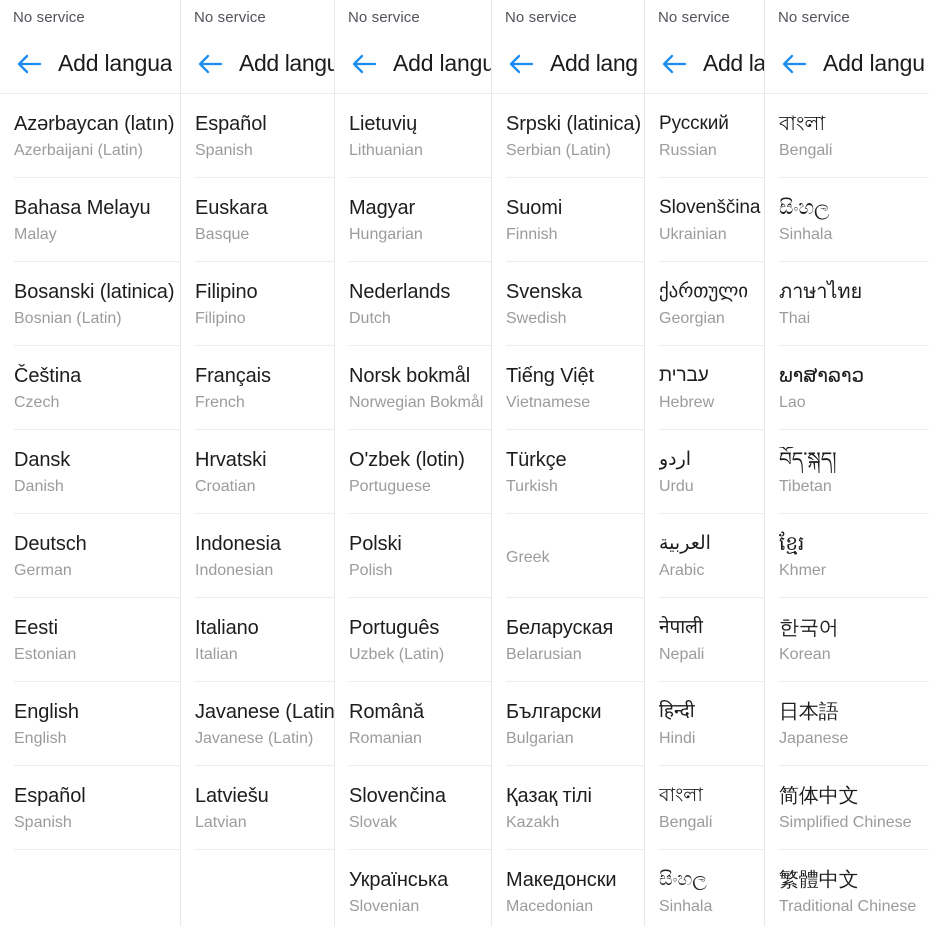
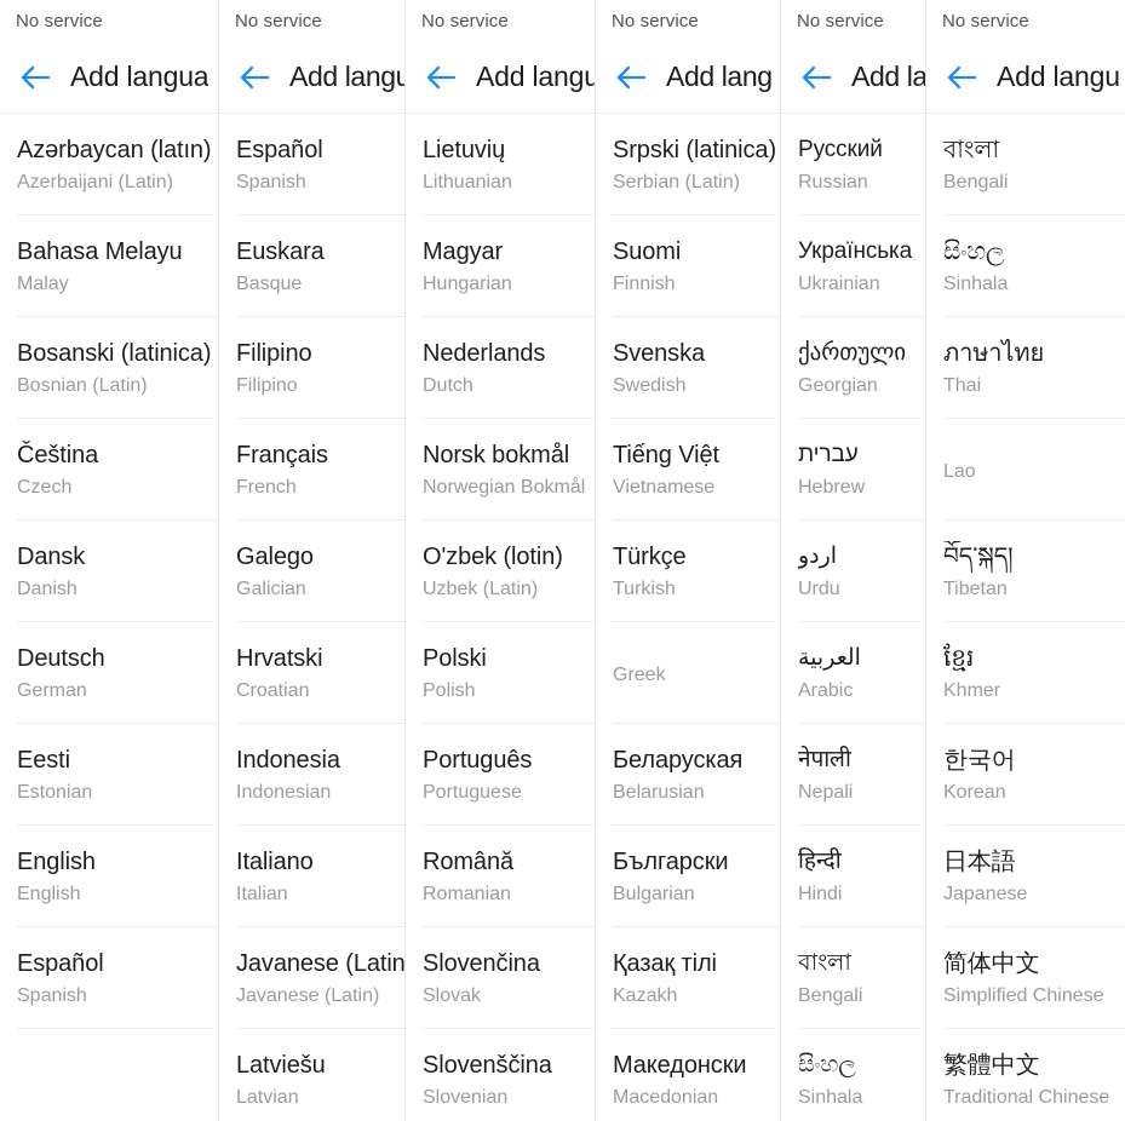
  No service
  Add langua
  Azərbaycan (latın)
  Azerbaijani (Latin)
  Bahasa Melayu
  Malay
  Bosanski (latinica)
  Bosnian (Latin)
  Čeština
  Czech
  Dansk
  Danish
  Deutsch
  German
  Eesti
  Estonian
  English
  English
  Español
  Spanish
  No service
  Add langu
  Español
  Spanish
  Euskara
  Basque
  Filipino
  Filipino
  Français
  French
+ Galego
+ Galician
  Hrvatski
  Croatian
  Indonesia
  Indonesian
  Italiano
  Italian
  Javanese (Latin
  Javanese (Latin)
  Latviešu
  Latvian
  No service
  Add langu
  Lietuvių
  Lithuanian
  Magyar
  Hungarian
  Nederlands
  Dutch
  Norsk bokmål
  Norwegian Bokmål
  O'zbek (lotin)
- Portuguese
+ Uzbek (Latin)
  Polski
  Polish
  Português
- Uzbek (Latin)
+ Portuguese
  Română
  Romanian
  Slovenčina
  Slovak
- Українська
+ Slovenščina
  Slovenian
  No service
  Add lang
  Srpski (latinica)
  Serbian (Latin)
  Suomi
  Finnish
  Svenska
  Swedish
  Tiếng Việt
  Vietnamese
  Türkçe
  Turkish
  Greek
  Беларуская
  Belarusian
  Български
  Bulgarian
  Қазақ тілі
  Kazakh
  Македонски
  Macedonian
  No service
  Add la
  Русский
  Russian
- Slovenščina
+ Українська
  Ukrainian
  ქართული
  Georgian
  עברית
  Hebrew
  اردو
  Urdu
  العربية
  Arabic
  नेपाली
  Nepali
  हिन्दी
  Hindi
  বাংলা
  Bengali
  සිංහල
  Sinhala
  No service
  Add langu
  বাংলা
  Bengali
  සිංහල
  Sinhala
  ภาษาไทย
  Thai
- ພາສາລາວ
  Lao
  བོད་སྐད།
  Tibetan
  ខ្មែរ
  Khmer
  한국어
  Korean
  日本語
  Japanese
  简体中文
  Simplified Chinese
  繁體中文
  Traditional Chinese
